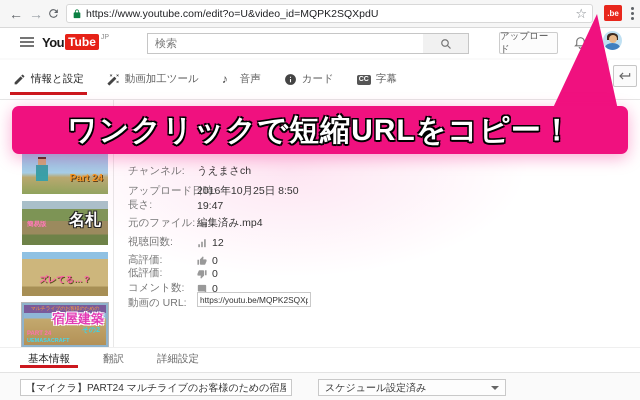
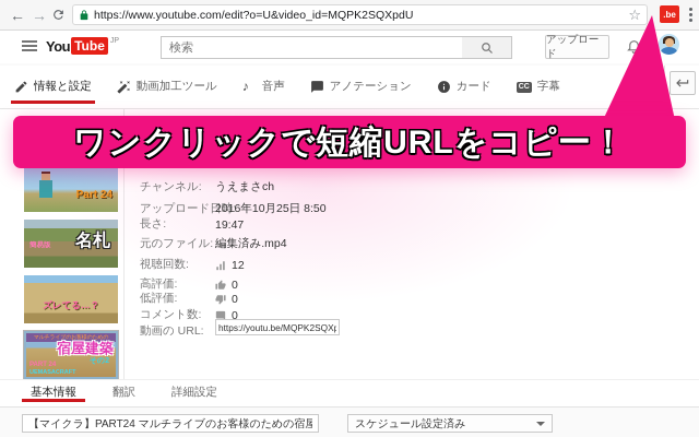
  ←
  →
  https://www.youtube.com/edit?o=U&video_id=MQPK2SQXpdU
  ☆
  .be
  You
  Tube
  検索
  アップロード
  情報と設定
  動画加工ツール
  ♪
  音声
+ アノテーション
  カード
  字幕
  チャンネル:
  うえまさch
  2016年10月25日 8:50
  長さ:
  19:47
  元のファイル:
  編集済み.mp4
  視聴回数:
  12
  高評価:
  0
  低評価:
  0
  コメント数:
  0
  動画の URL:
  https://youtu.be/MQPK2SQXp
  基本情報
  翻訳
  詳細設定
  【マイクラ】PART24 マルチライブのお客様のための宿屋
  スケジュール設定済み
  ワンクリックで短縮URLをコピー！
